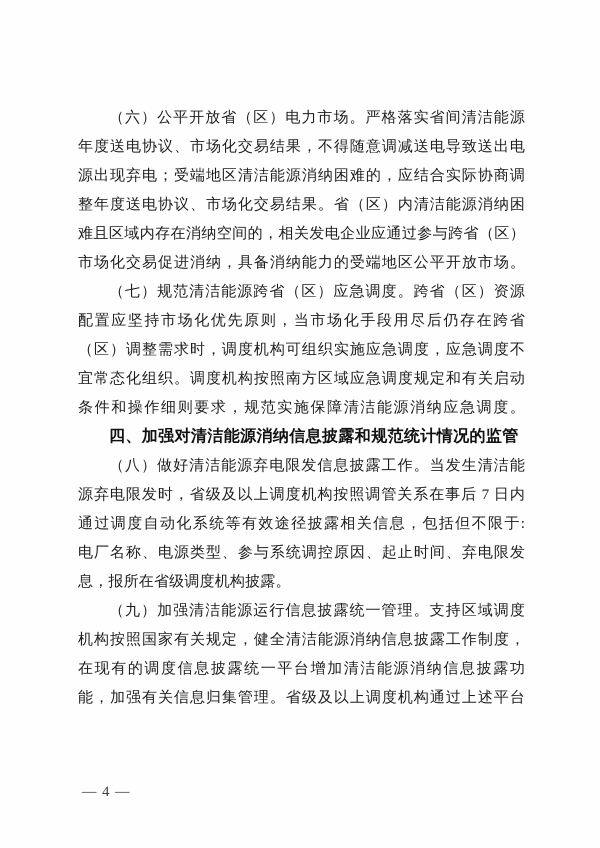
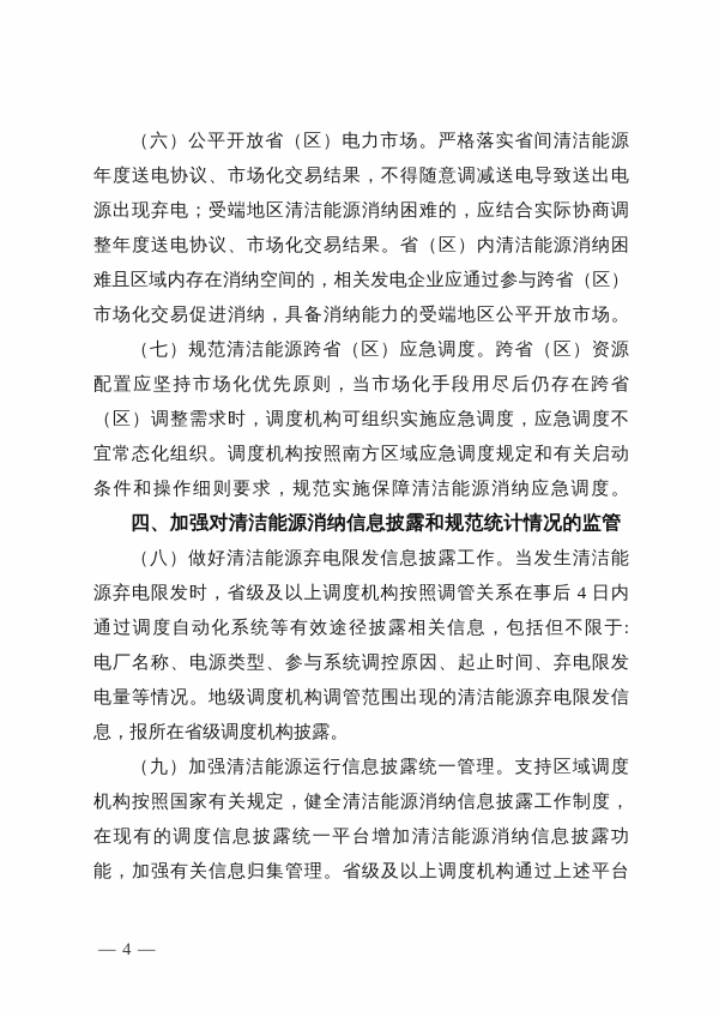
  （六）公平开放省（区）电力市场。严格落实省间清洁能源
  年度送电协议、市场化交易结果，不得随意调减送电导致送出电
  源出现弃电；受端地区清洁能源消纳困难的，应结合实际协商调
  整年度送电协议、市场化交易结果。省（区）内清洁能源消纳困
  难且区域内存在消纳空间的，相关发电企业应通过参与跨省（区）
  市场化交易促进消纳，具备消纳能力的受端地区公平开放市场。
  （七）规范清洁能源跨省（区）应急调度。跨省（区）资源
  配置应坚持市场化优先原则，当市场化手段用尽后仍存在跨省
  （区）调整需求时，调度机构可组织实施应急调度，应急调度不
  宜常态化组织。调度机构按照南方区域应急调度规定和有关启动
  条件和操作细则要求，规范实施保障清洁能源消纳应急调度。
  四、加强对清洁能源消纳信息披露和规范统计情况的监管
  （八）做好清洁能源弃电限发信息披露工作。当发生清洁能
- 源弃电限发时，省级及以上调度机构按照调管关系在事后 7 日内
+ 源弃电限发时，省级及以上调度机构按照调管关系在事后 4 日内
  通过调度自动化系统等有效途径披露相关信息，包括但不限于:
  电厂名称、电源类型、参与系统调控原因、起止时间、弃电限发
+ 电量等情况。地级调度机构调管范围出现的清洁能源弃电限发信
  息，报所在省级调度机构披露。
  （九）加强清洁能源运行信息披露统一管理。支持区域调度
  机构按照国家有关规定，健全清洁能源消纳信息披露工作制度，
  在现有的调度信息披露统一平台增加清洁能源消纳信息披露功
  能，加强有关信息归集管理。省级及以上调度机构通过上述平台
  — 4 —
